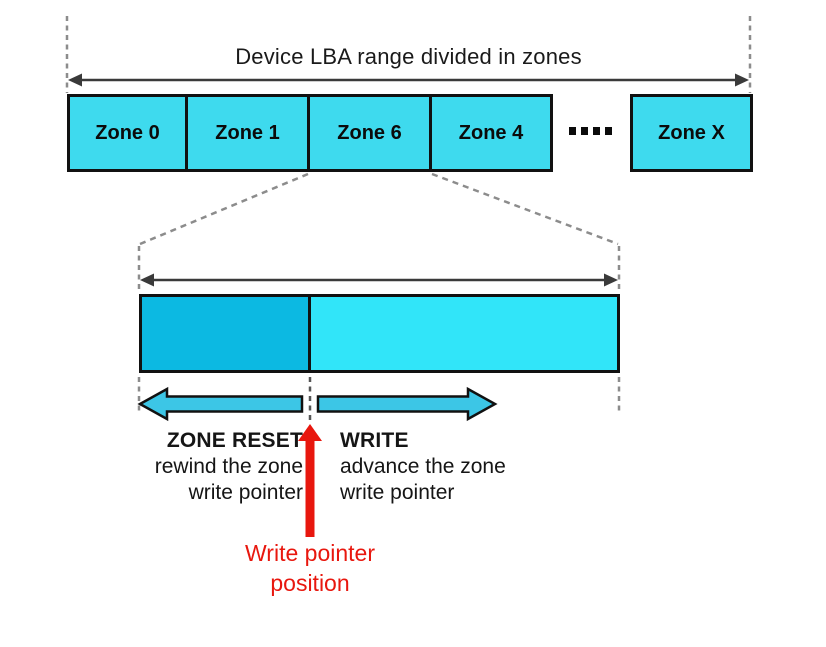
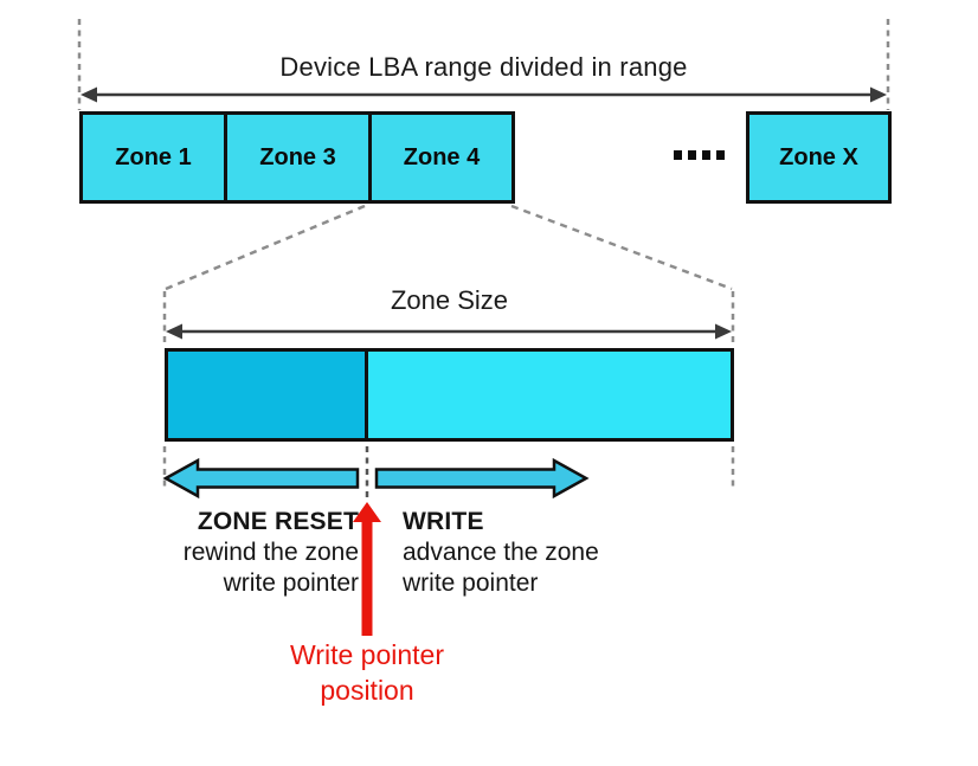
- Device LBA range divided in zones
+ Device LBA range divided in range
- Zone 0
  Zone 1
- Zone 6
+ Zone 3
  Zone 4
  Zone X
+ Zone Size
  ZONE RESET
  rewind the zone
  write pointer
  WRITE
  advance the zone
  write pointer
  Write pointer
  position
